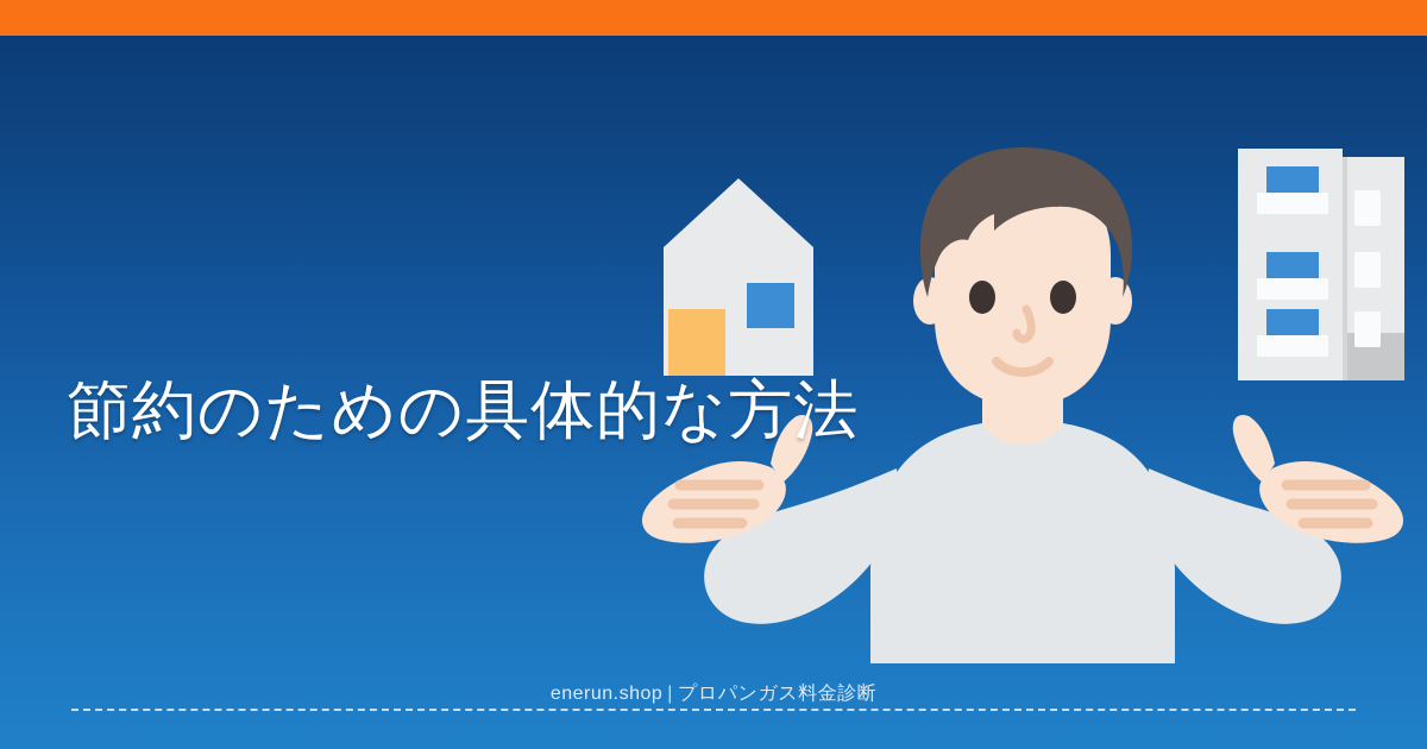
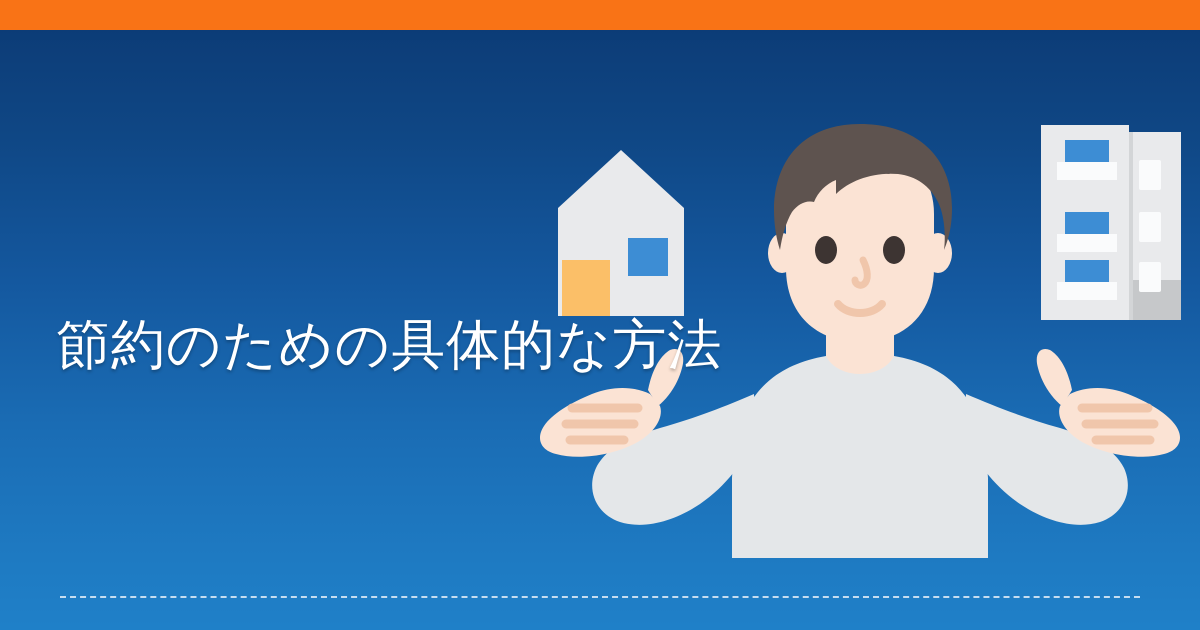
  節約のための具体的な方法
- enerun.shop | プロパンガス料金診断
